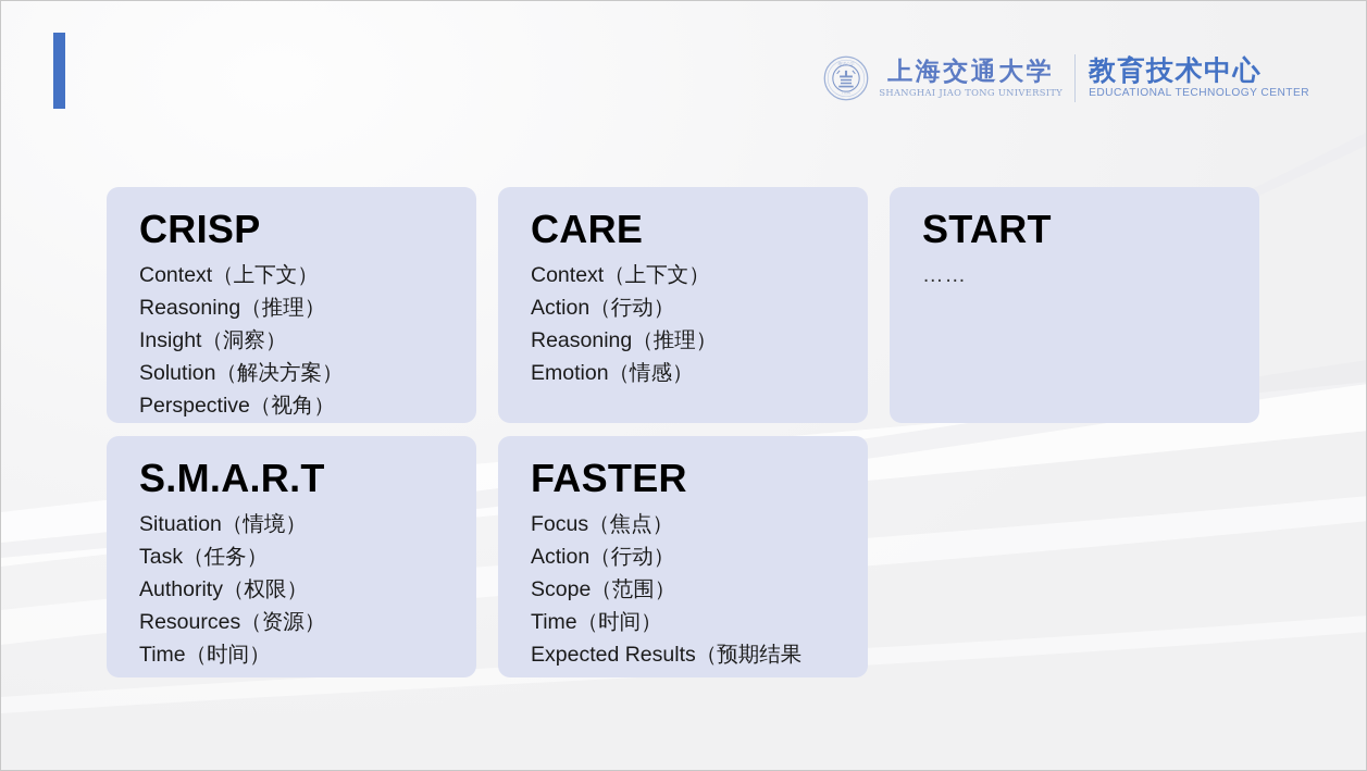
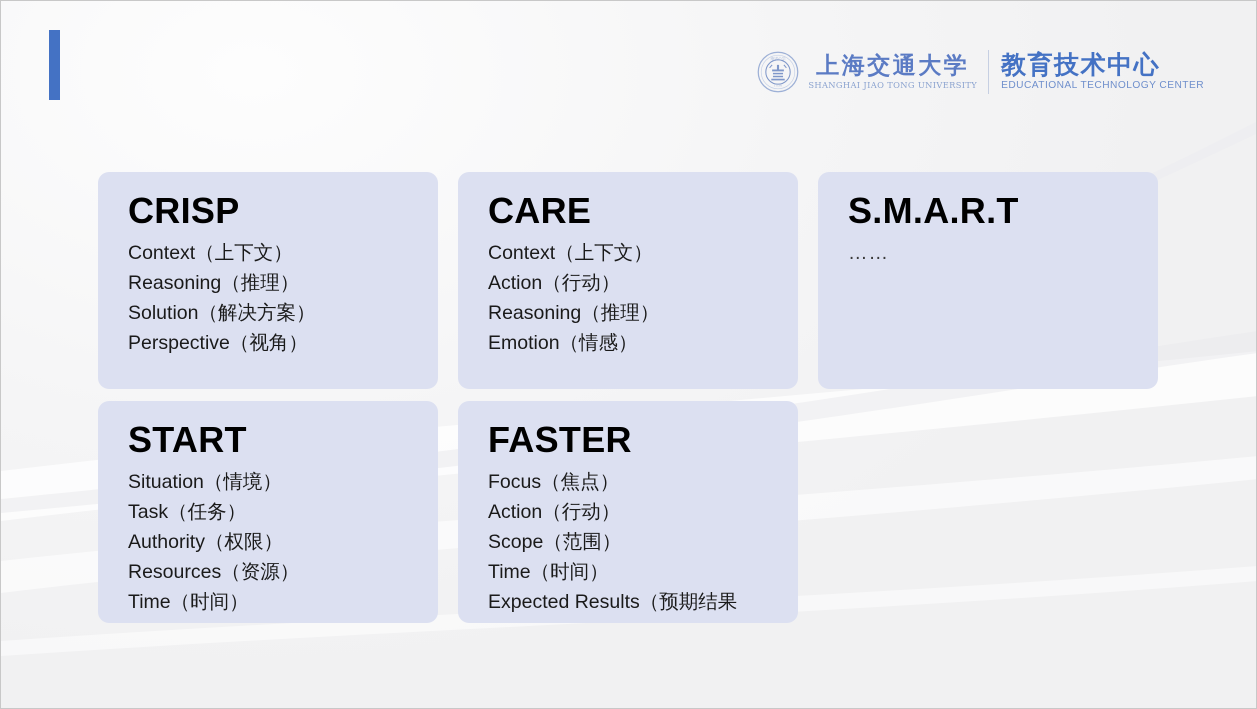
  上海交通大学
  SHANGHAI JIAO TONG UNIVERSITY
  教育技术中心
  EDUCATIONAL TECHNOLOGY CENTER
  CRISP
  Context（上下文）
  Reasoning（推理）
- Insight（洞察）
  Solution（解决方案）
  Perspective（视角）
  CARE
  Context（上下文）
  Action（行动）
  Reasoning（推理）
  Emotion（情感）
- START
+ S.M.A.R.T
  ……
- S.M.A.R.T
+ START
  Situation（情境）
  Task（任务）
  Authority（权限）
  Resources（资源）
  Time（时间）
  FASTER
  Focus（焦点）
  Action（行动）
  Scope（范围）
  Time（时间）
  Expected Results（预期结果
